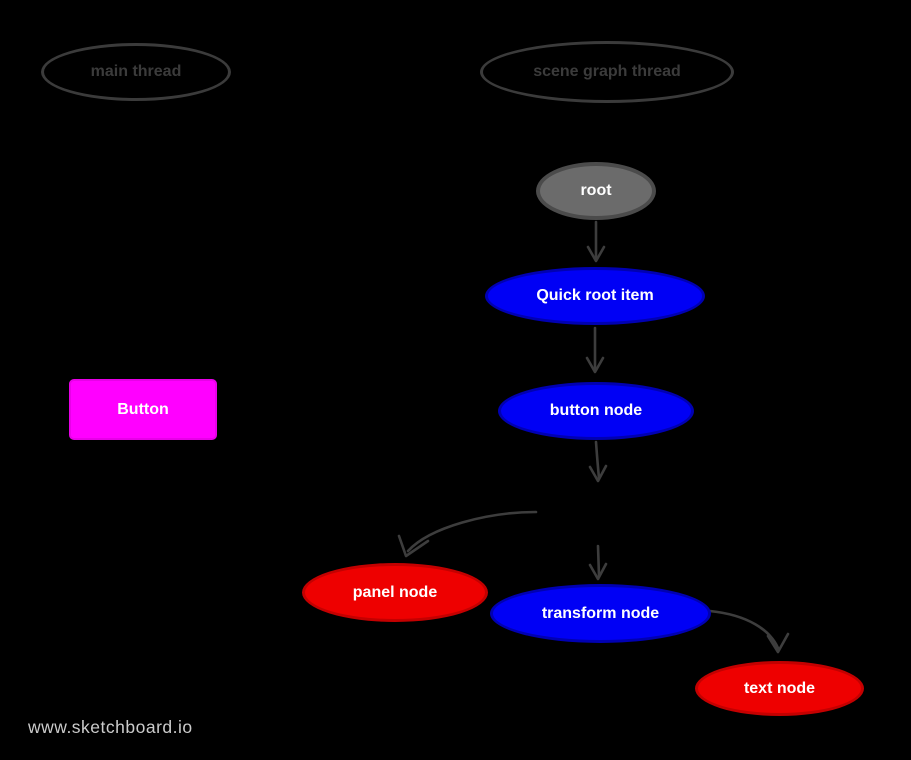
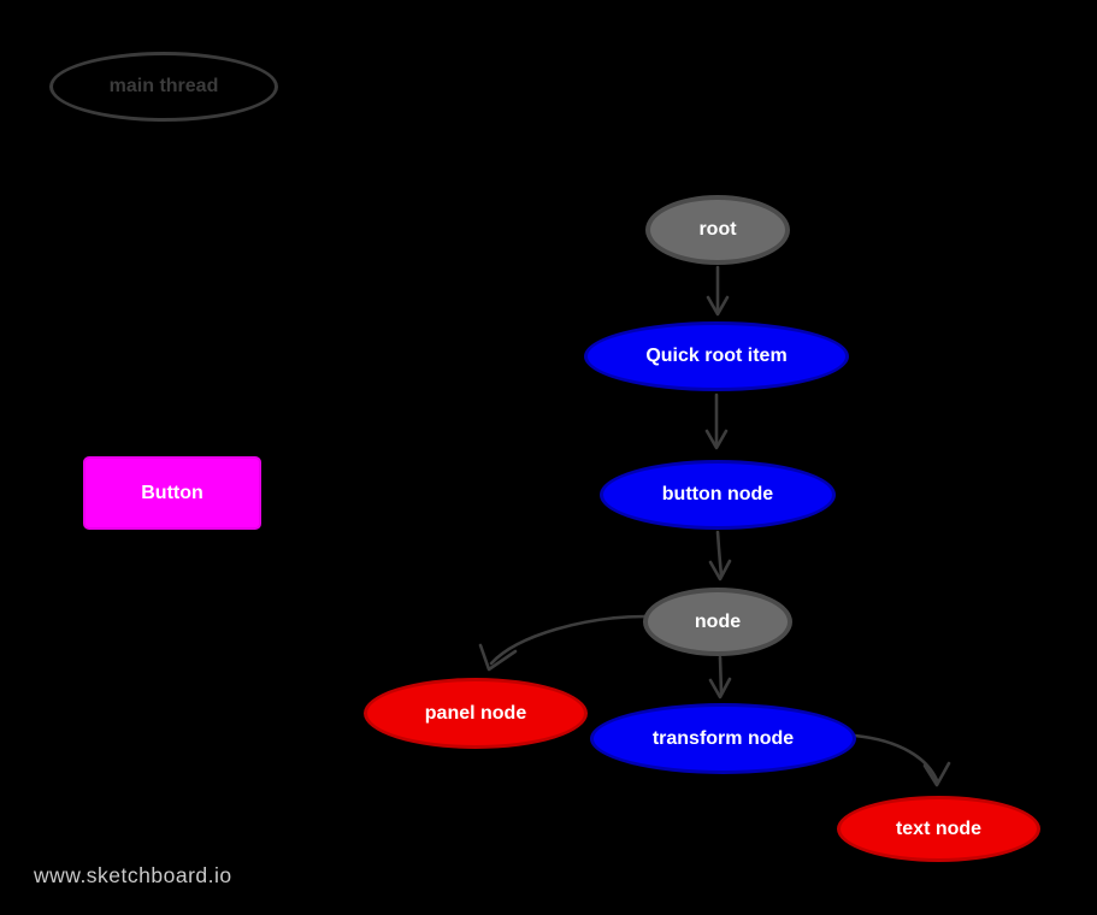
  main thread
- scene graph thread
  Button
  root
  Quick root item
  button node
+ node
  panel node
  transform node
  text node
  www.sketchboard.io
